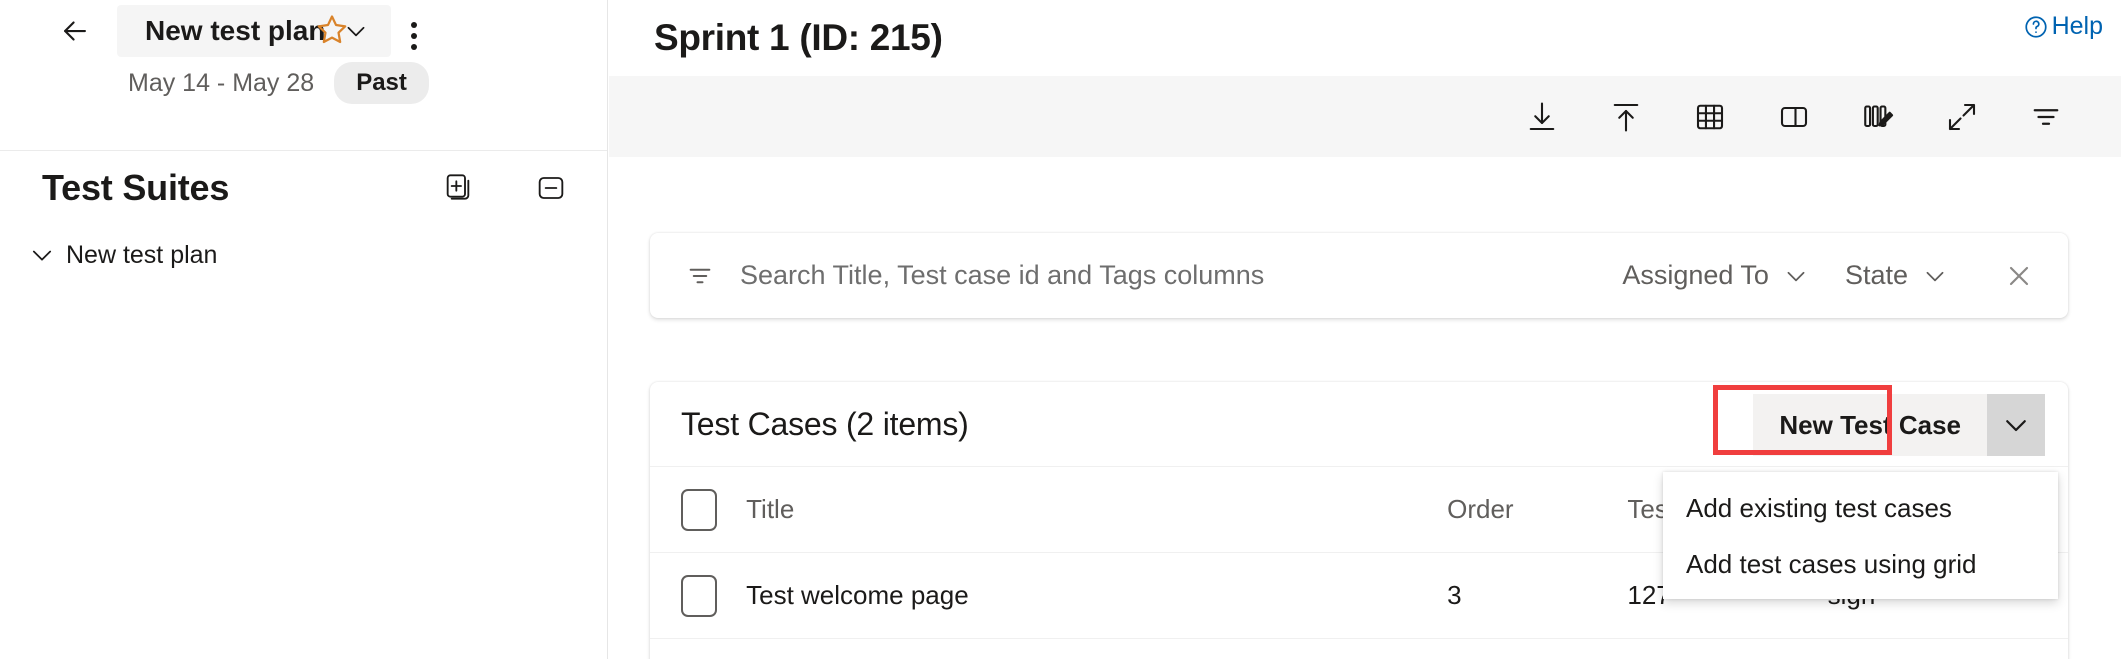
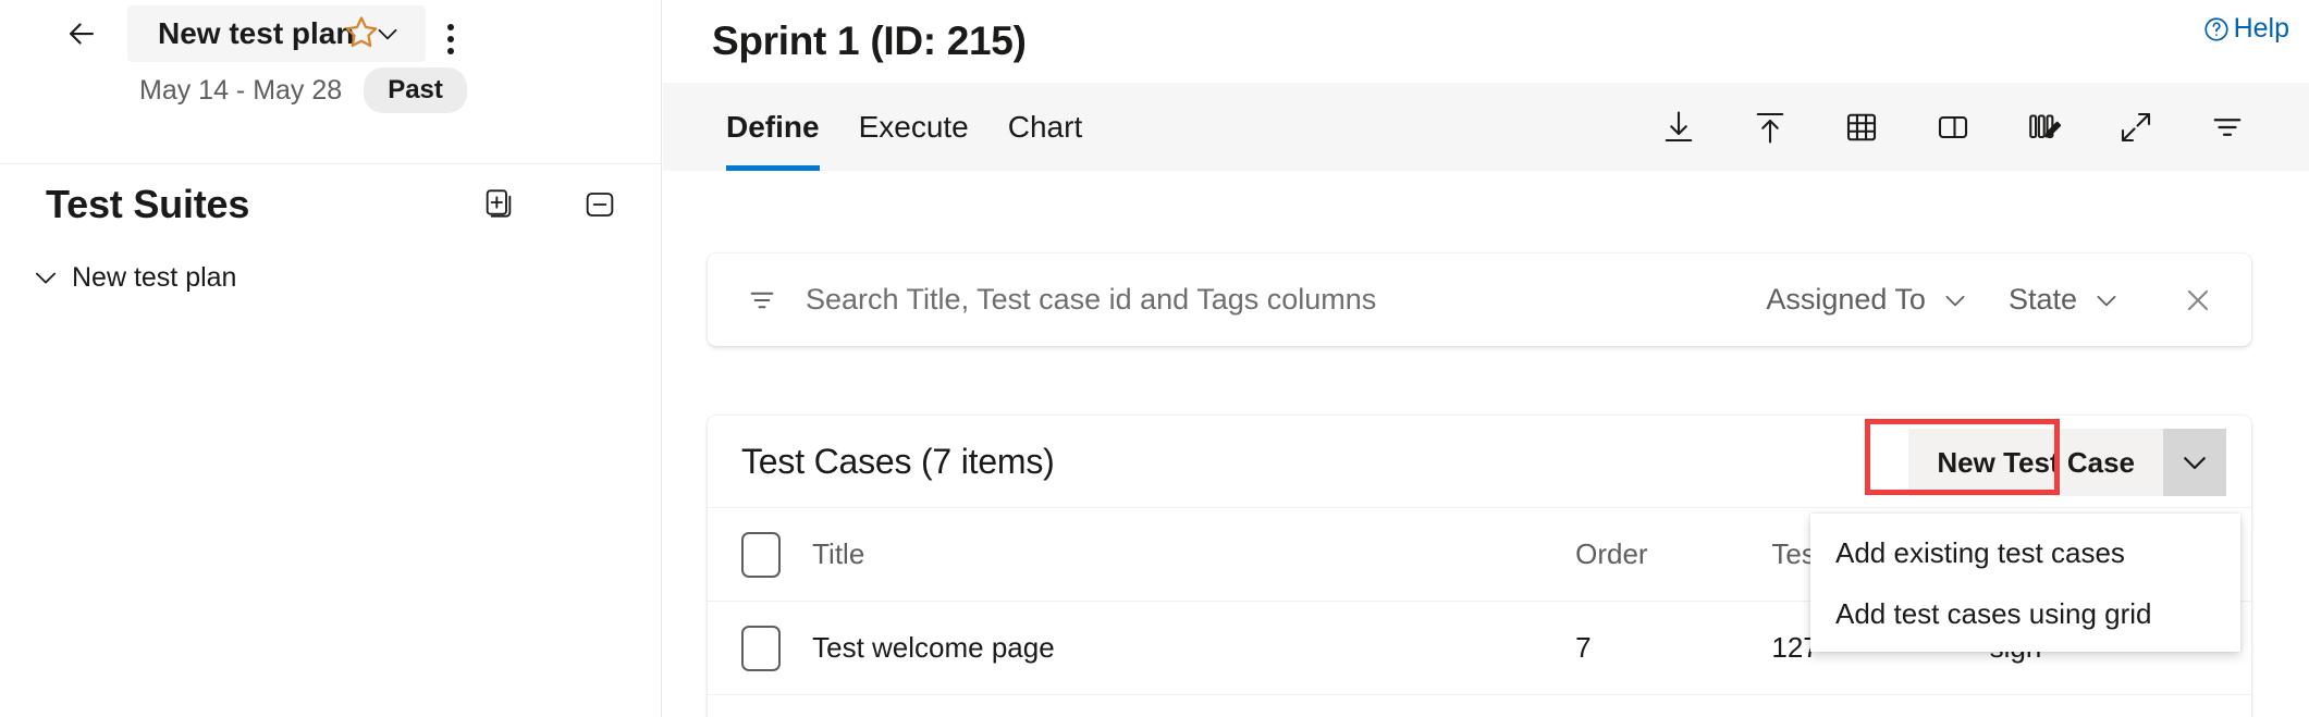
  New test plan
  May 14 - May 28
  Past
  Test Suites
  New test plan
  Sprint 1 (ID: 215)
  Help
+ Define
+ Execute
+ Chart
  Search Title, Test case id and Tags columns
  Assigned To
  State
- Test Cases (2 items)
+ Test Cases (7 items)
  New Test Case
  	Title	Order	Tes
- 	Test welcome page	3	12
+ 	Test welcome page	7	12
  Add existing test cases
  Add test cases using grid
